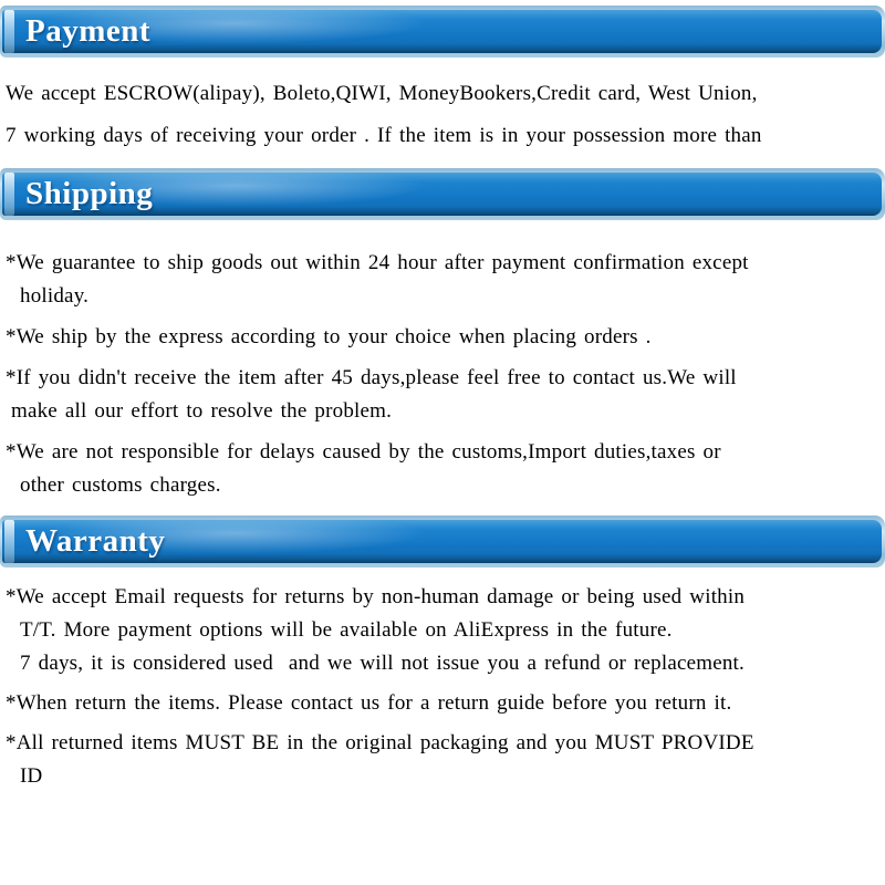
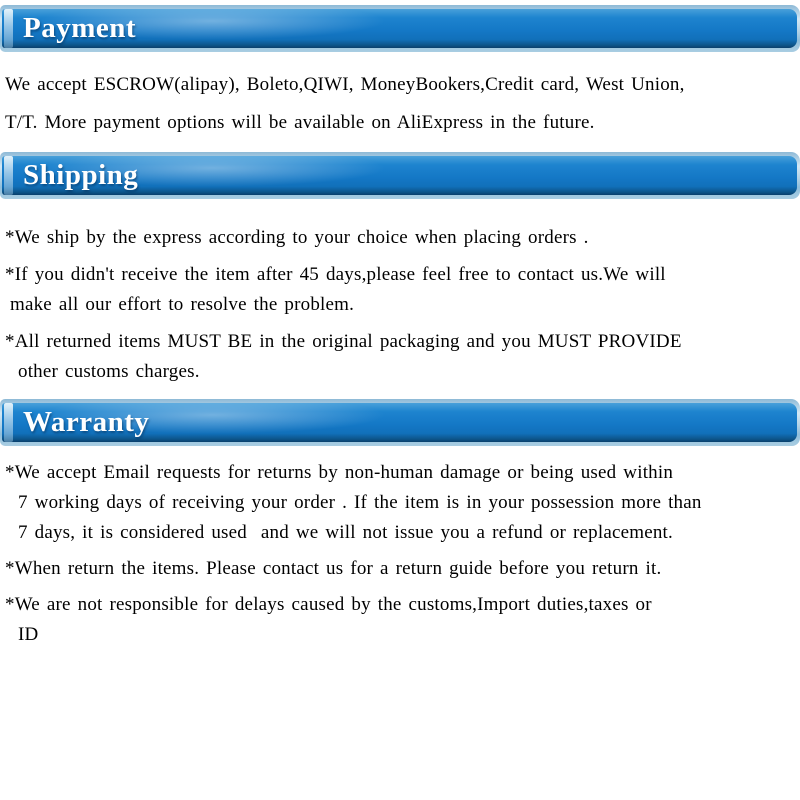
  Payment
  We accept ESCROW(alipay), Boleto,QIWI, MoneyBookers,Credit card, West Union,
- 7 working days of receiving your order . If the item is in your possession more than
+ T/T. More payment options will be available on AliExpress in the future.
  Shipping
- *We guarantee to ship goods out within 24 hour after payment confirmation except
- holiday.
  *We ship by the express according to your choice when placing orders .
  *If you didn't receive the item after 45 days,please feel free to contact us.We will
  make all our effort to resolve the problem.
- *We are not responsible for delays caused by the customs,Import duties,taxes or
+ *All returned items MUST BE in the original packaging and you MUST PROVIDE
  other customs charges.
  Warranty
  *We accept Email requests for returns by non-human damage or being used within
- T/T. More payment options will be available on AliExpress in the future.
+ 7 working days of receiving your order . If the item is in your possession more than
  7 days, it is considered used and we will not issue you a refund or replacement.
  *When return the items. Please contact us for a return guide before you return it.
- *All returned items MUST BE in the original packaging and you MUST PROVIDE
+ *We are not responsible for delays caused by the customs,Import duties,taxes or
  ID
